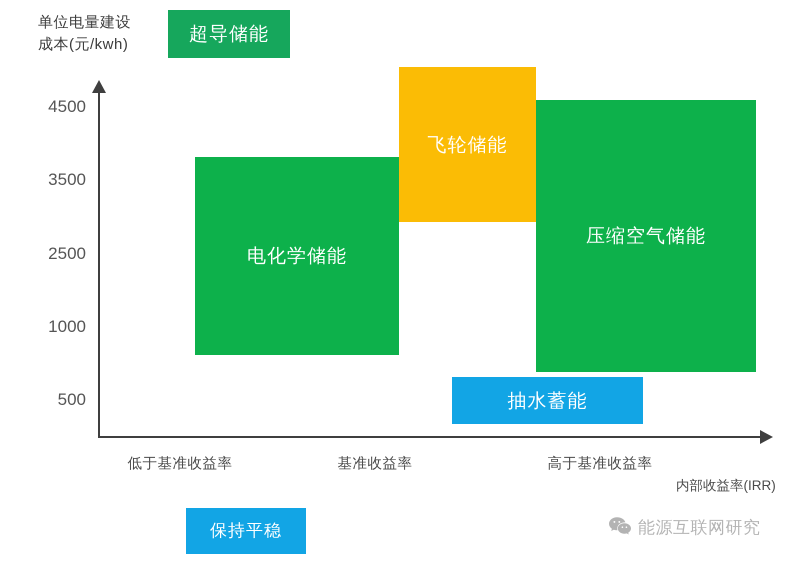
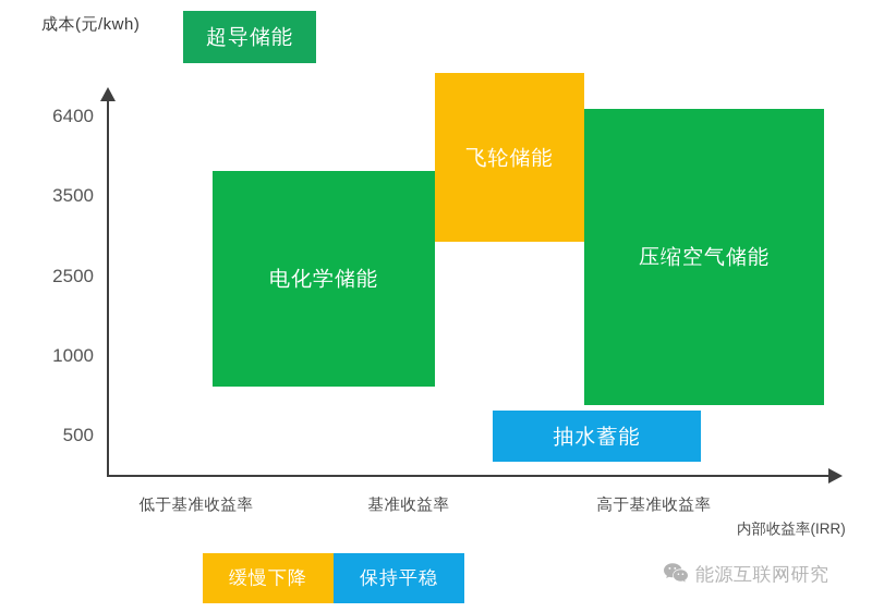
- 单位电量建设
  成本(元/kwh)
  超导储能
- 4500
+ 6400
  3500
  2500
  1000
  500
  电化学储能
  飞轮储能
  压缩空气储能
  抽水蓄能
  低于基准收益率
  基准收益率
  高于基准收益率
  内部收益率(IRR)
+ 缓慢下降
  保持平稳
  能源互联网研究
